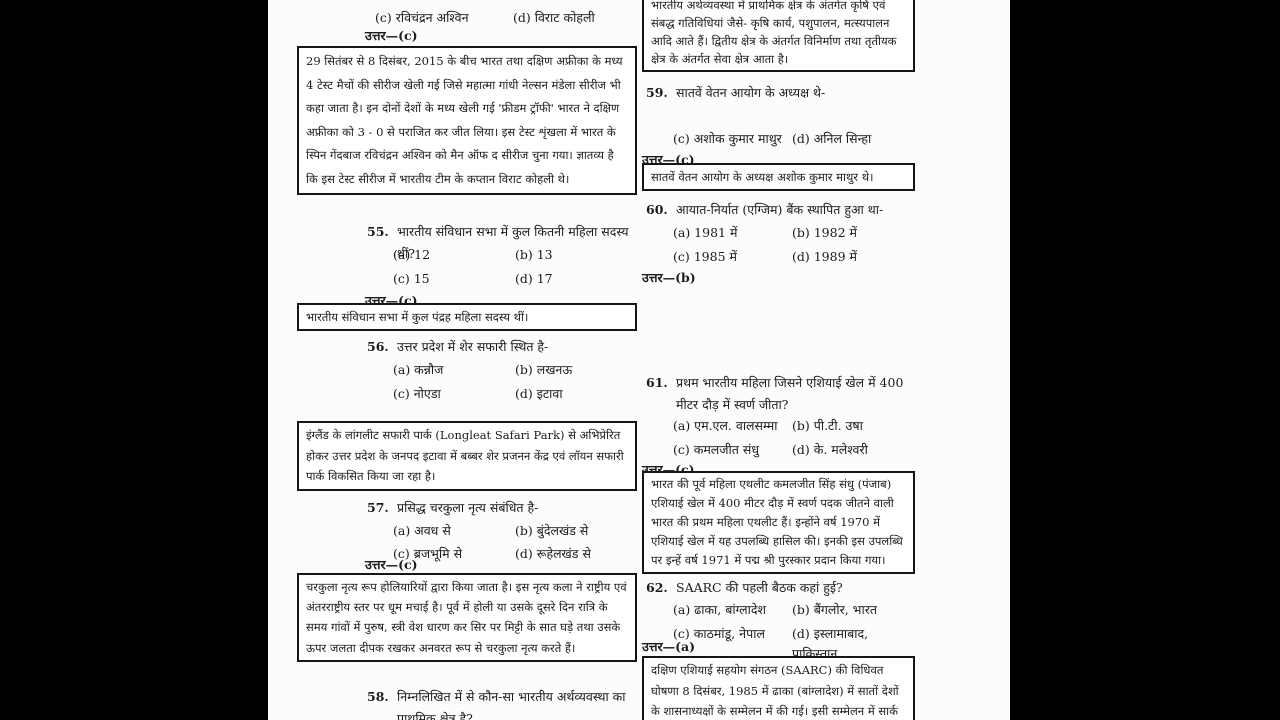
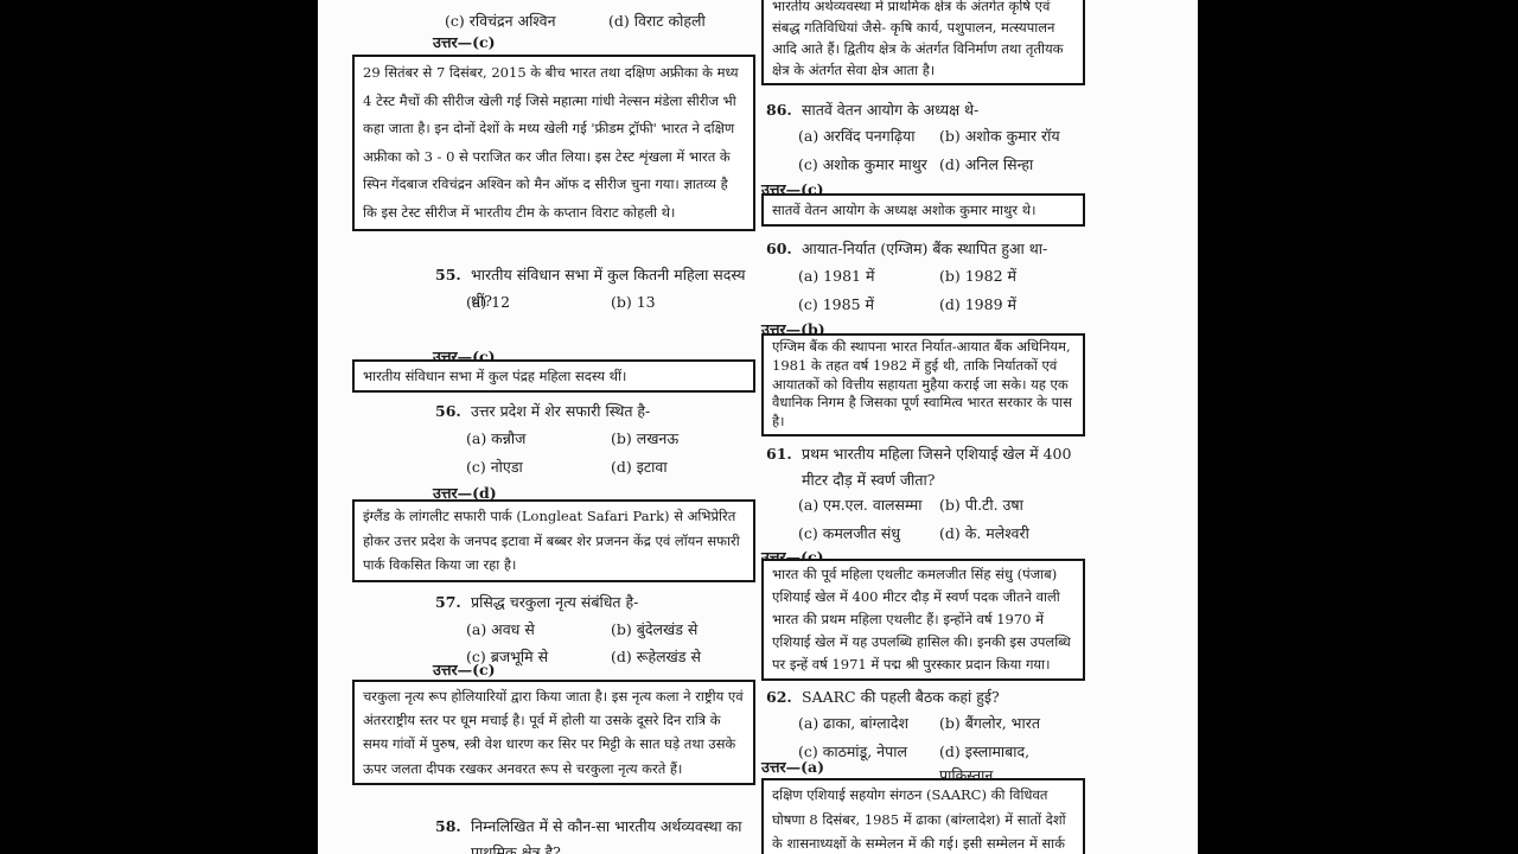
  (c) रविचंद्रन अश्विन
  (d) विराट कोहली
  उत्तर—(c)
- 29 सितंबर से 8 दिसंबर, 2015 के बीच भारत तथा दक्षिण अफ्रीका के मध्य 4 टेस्ट मैचों की सीरीज खेली गई जिसे महात्मा गांधी नेल्सन मंडेला सीरीज भी कहा जाता है। इन दोनों देशों के मध्य खेली गई 'फ्रीडम ट्रॉफी' भारत ने दक्षिण अफ्रीका को 3 - 0 से पराजित कर जीत लिया। इस टेस्ट शृंखला में भारत के स्पिन गेंदबाज रविचंद्रन अश्विन को मैन ऑफ द सीरीज चुना गया। ज्ञातव्य है कि इस टेस्ट सीरीज में भारतीय टीम के कप्तान विराट कोहली थे।
+ 29 सितंबर से 7 दिसंबर, 2015 के बीच भारत तथा दक्षिण अफ्रीका के मध्य 4 टेस्ट मैचों की सीरीज खेली गई जिसे महात्मा गांधी नेल्सन मंडेला सीरीज भी कहा जाता है। इन दोनों देशों के मध्य खेली गई 'फ्रीडम ट्रॉफी' भारत ने दक्षिण अफ्रीका को 3 - 0 से पराजित कर जीत लिया। इस टेस्ट शृंखला में भारत के स्पिन गेंदबाज रविचंद्रन अश्विन को मैन ऑफ द सीरीज चुना गया। ज्ञातव्य है कि इस टेस्ट सीरीज में भारतीय टीम के कप्तान विराट कोहली थे।
  55.
  भारतीय संविधान सभा में कुल कितनी महिला सदस्य थीं?
  (a) 12
  (b) 13
- (c) 15
- (d) 17
  उत्तर—(c)
  भारतीय संविधान सभा में कुल पंद्रह महिला सदस्य थीं।
  56.
  उत्तर प्रदेश में शेर सफारी स्थित है-
  (a) कन्नौज
  (b) लखनऊ
  (c) नोएडा
  (d) इटावा
+ उत्तर—(d)
  इंग्लैंड के लांगलीट सफारी पार्क (Longleat Safari Park) से अभिप्रेरित होकर उत्तर प्रदेश के जनपद इटावा में बब्बर शेर प्रजनन केंद्र एवं लॉयन सफारी पार्क विकसित किया जा रहा है।
  57.
  प्रसिद्ध चरकुला नृत्य संबंधित है-
  (a) अवध से
  (b) बुंदेलखंड से
  (c) ब्रजभूमि से
  (d) रूहेलखंड से
  उत्तर—(c)
  चरकुला नृत्य रूप होलियारियों द्वारा किया जाता है। इस नृत्य कला ने राष्ट्रीय एवं अंतरराष्ट्रीय स्तर पर धूम मचाई है। पूर्व में होली या उसके दूसरे दिन रात्रि के समय गांवों में पुरुष, स्त्री वेश धारण कर सिर पर मिट्टी के सात घड़े तथा उसके ऊपर जलता दीपक रखकर अनवरत रूप से चरकुला नृत्य करते हैं।
  58.
  निम्नलिखित में से कौन-सा भारतीय अर्थव्यवस्था का प्राथमिक क्षेत्र है?
  भारतीय अर्थव्यवस्था में प्राथमिक क्षेत्र के अंतर्गत कृषि एवं संबद्ध गतिविधियां जैसे- कृषि कार्य, पशुपालन, मत्स्यपालन आदि आते हैं। द्वितीय क्षेत्र के अंतर्गत विनिर्माण तथा तृतीयक क्षेत्र के अंतर्गत सेवा क्षेत्र आता है।
- 59.
+ 86.
  सातवें वेतन आयोग के अध्यक्ष थे-
+ (a) अरविंद पनगढ़िया
+ (b) अशोक कुमार रॉय
  (c) अशोक कुमार माथुर
  (d) अनिल सिन्हा
  उत्तर—(c)
  सातवें वेतन आयोग के अध्यक्ष अशोक कुमार माथुर थे।
  60.
  आयात-निर्यात (एग्जिम) बैंक स्थापित हुआ था-
  (a) 1981 में
  (b) 1982 में
  (c) 1985 में
  (d) 1989 में
  उत्तर—(b)
+ एग्जिम बैंक की स्थापना भारत निर्यात-आयात बैंक अधिनियम, 1981 के तहत वर्ष 1982 में हुई थी, ताकि निर्यातकों एवं आयातकों को वित्तीय सहायता मुहैया कराई जा सके। यह एक वैधानिक निगम है जिसका पूर्ण स्वामित्व भारत सरकार के पास है।
  61.
  प्रथम भारतीय महिला जिसने एशियाई खेल में 400 मीटर दौड़ में स्वर्ण जीता?
  (a) एम.एल. वालसम्मा
  (b) पी.टी. उषा
  (c) कमलजीत संधु
  (d) के. मलेश्वरी
  उत्तर—(c)
  भारत की पूर्व महिला एथलीट कमलजीत सिंह संधु (पंजाब) एशियाई खेल में 400 मीटर दौड़ में स्वर्ण पदक जीतने वाली भारत की प्रथम महिला एथलीट हैं। इन्होंने वर्ष 1970 में एशियाई खेल में यह उपलब्धि हासिल की। इनकी इस उपलब्धि पर इन्हें वर्ष 1971 में पद्म श्री पुरस्कार प्रदान किया गया।
  62.
  SAARC की पहली बैठक कहां हुई?
  (a) ढाका, बांग्लादेश
  (b) बैंगलोर, भारत
  (c) काठमांडू, नेपाल
  (d) इस्लामाबाद, पाकिस्तान
  उत्तर—(a)
  दक्षिण एशियाई सहयोग संगठन (SAARC) की विधिवत घोषणा 8 दिसंबर, 1985 में ढाका (बांग्लादेश) में सातों देशों के शासनाध्यक्षों के सम्मेलन में की गई। इसी सम्मेलन में सार्क
